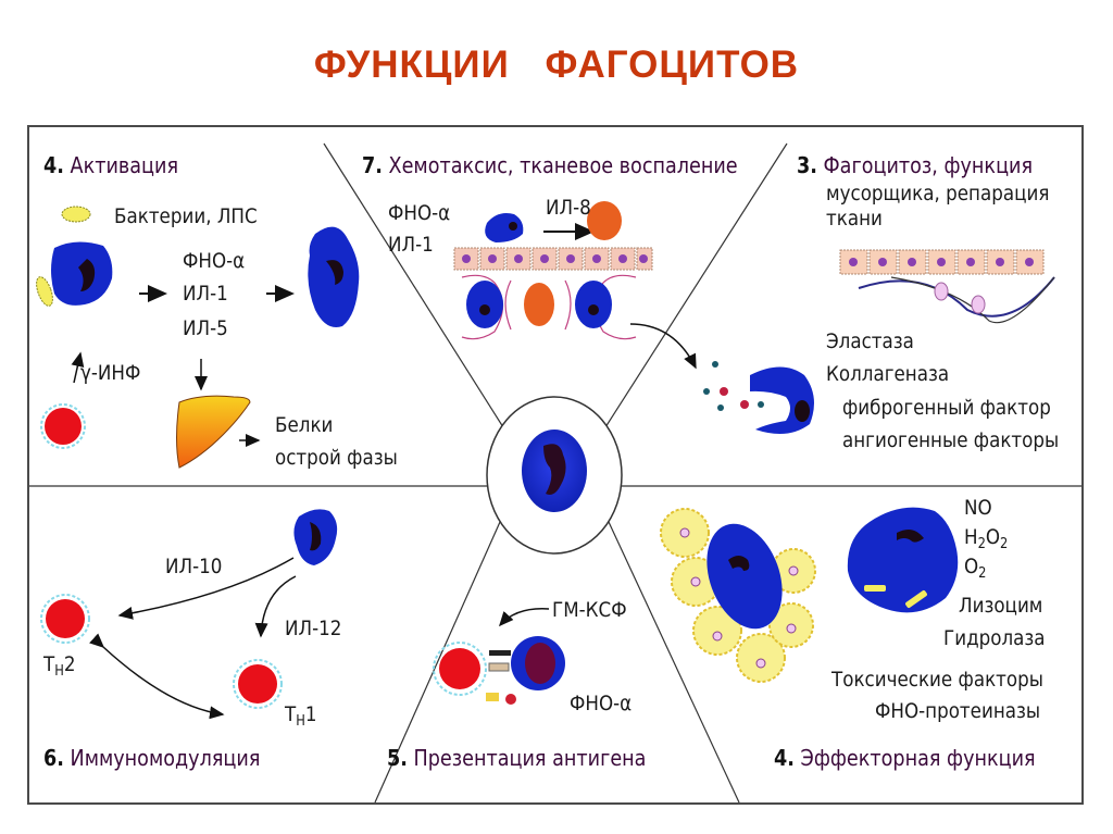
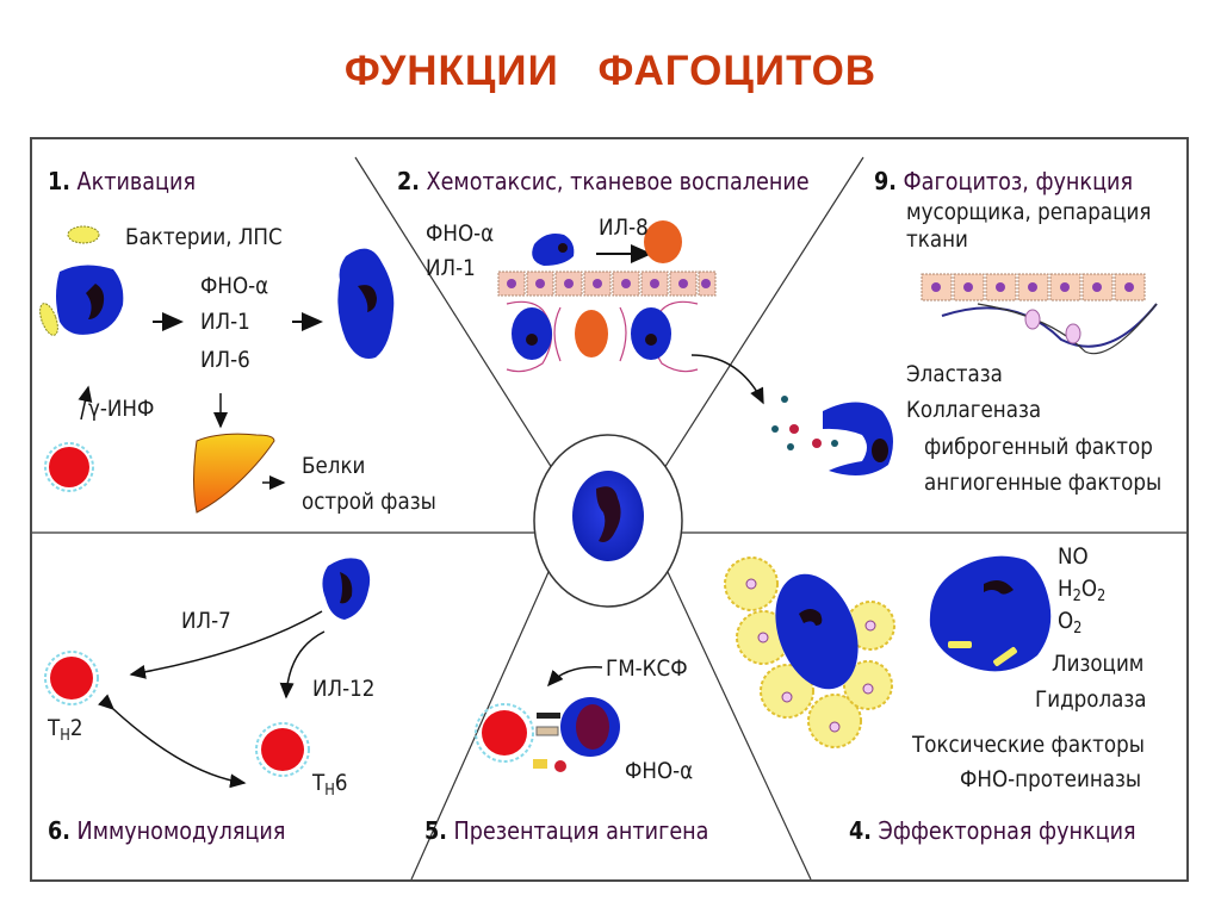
  ФУНКЦИИ ФАГОЦИТОВ
- 4. Активация
+ 1. Активация
  Бактерии, ЛПС
  ФНО-α
  ИЛ-1
- ИЛ-5
+ ИЛ-6
  γ-ИНФ
  Белки
  острой фазы
- 7. Хемотаксис, тканевое воспаление
+ 2. Хемотаксис, тканевое воспаление
  ФНО-α
  ИЛ-1
  ИЛ-8
- 3. Фагоцитоз, функция
+ 9. Фагоцитоз, функция
  мусорщика, репарация
  ткани
  Эластаза
  Коллагеназа
  фиброгенный фактор
  ангиогенные факторы
  NO
  H2O2
  O2
  Лизоцим
  Гидролаза
  Токсические факторы
  ФНО-протеиназы
  4. Эффекторная функция
  ГМ-КСФ
  ФНО-α
  5. Презентация антигена
- ИЛ-10
+ ИЛ-7
  ИЛ-12
  TH2
- TH1
+ TH6
  6. Иммуномодуляция
